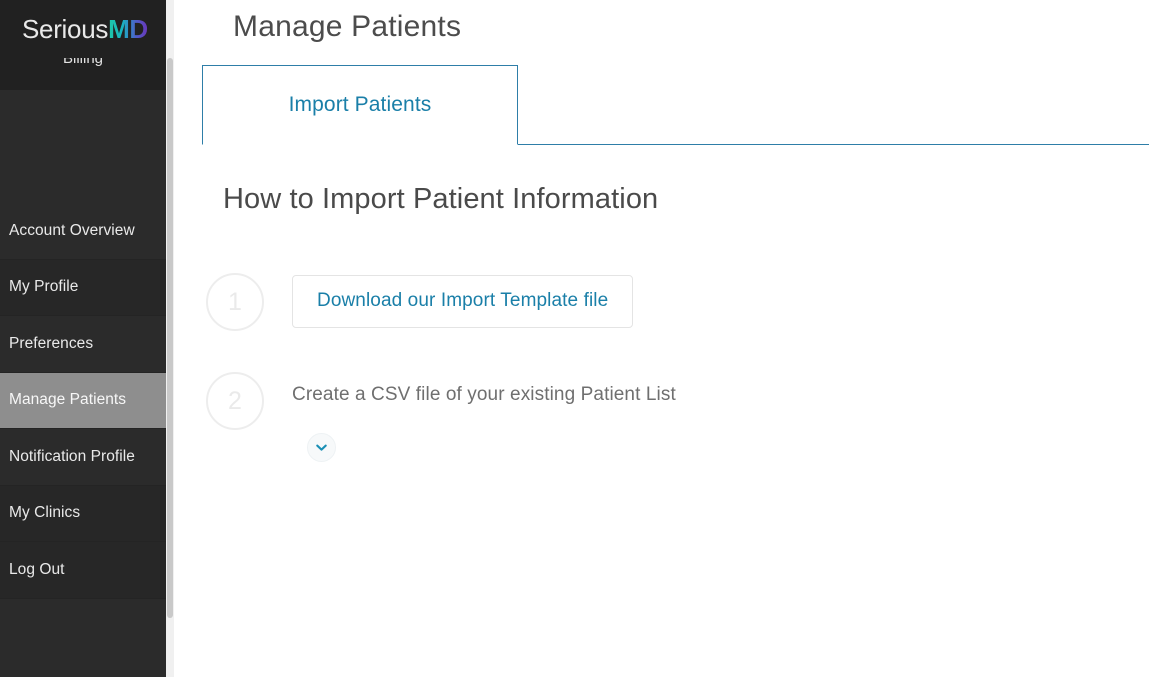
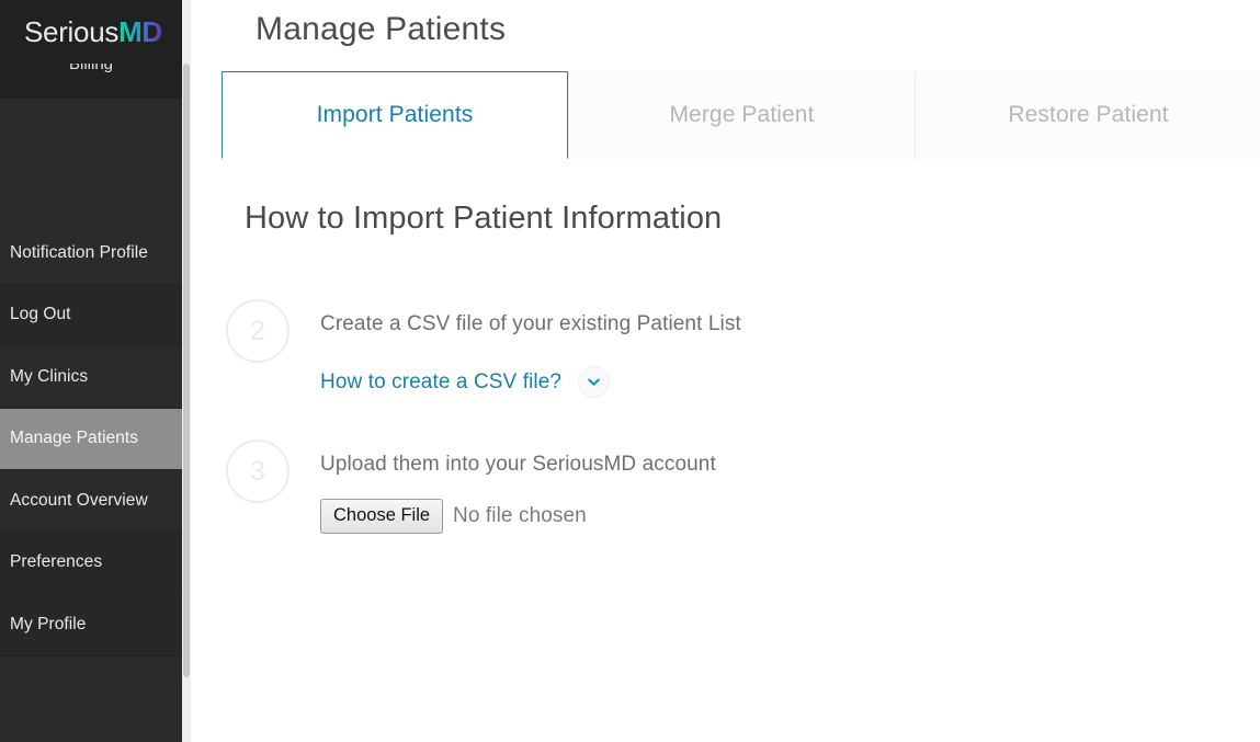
  SeriousMD
  Billing
- Account Overview
+ Notification Profile
- My Profile
+ Log Out
- Preferences
+ My Clinics
  Manage Patients
- Notification Profile
+ Account Overview
- My Clinics
+ Preferences
- Log Out
+ My Profile
  Manage Patients
  Import Patients
+ Merge Patient
+ Restore Patient
  How to Import Patient Information
- Download our Import Template file
  Create a CSV file of your existing Patient List
+ How to create a CSV file?
+ Upload them into your SeriousMD account
+ Choose File
+ No file chosen
